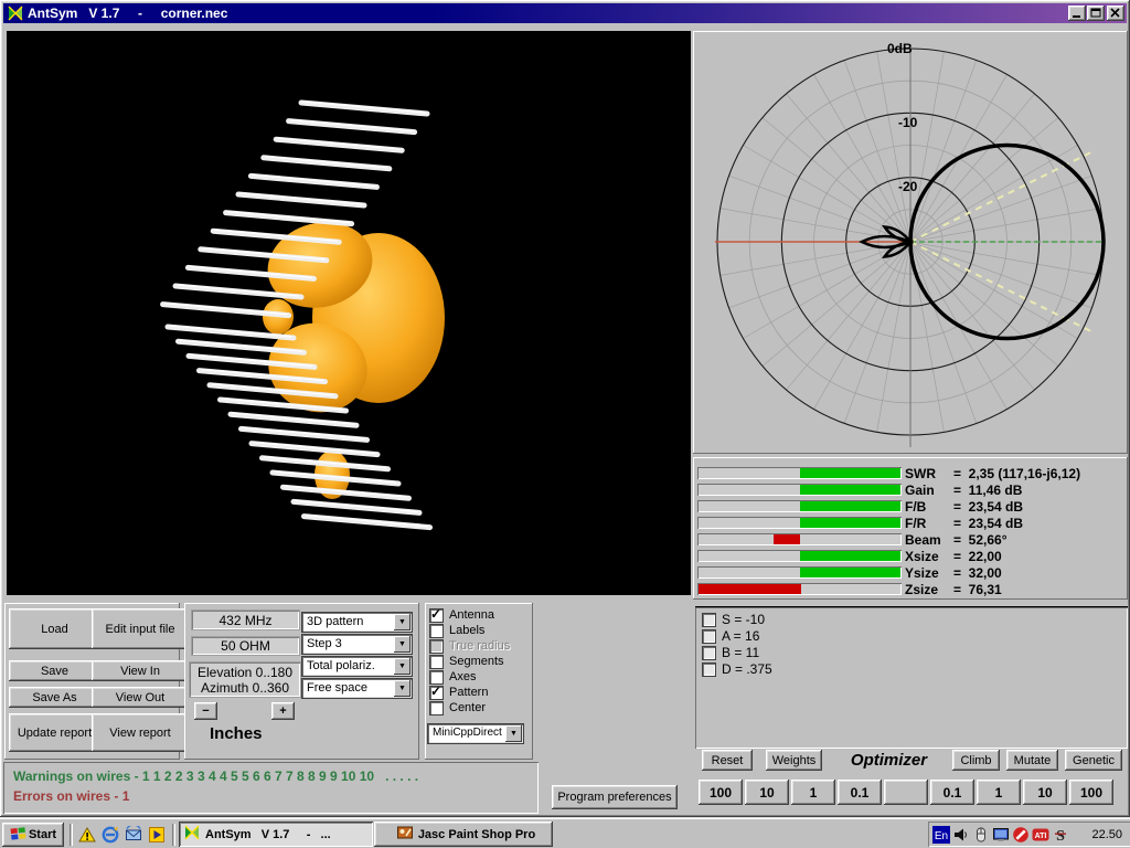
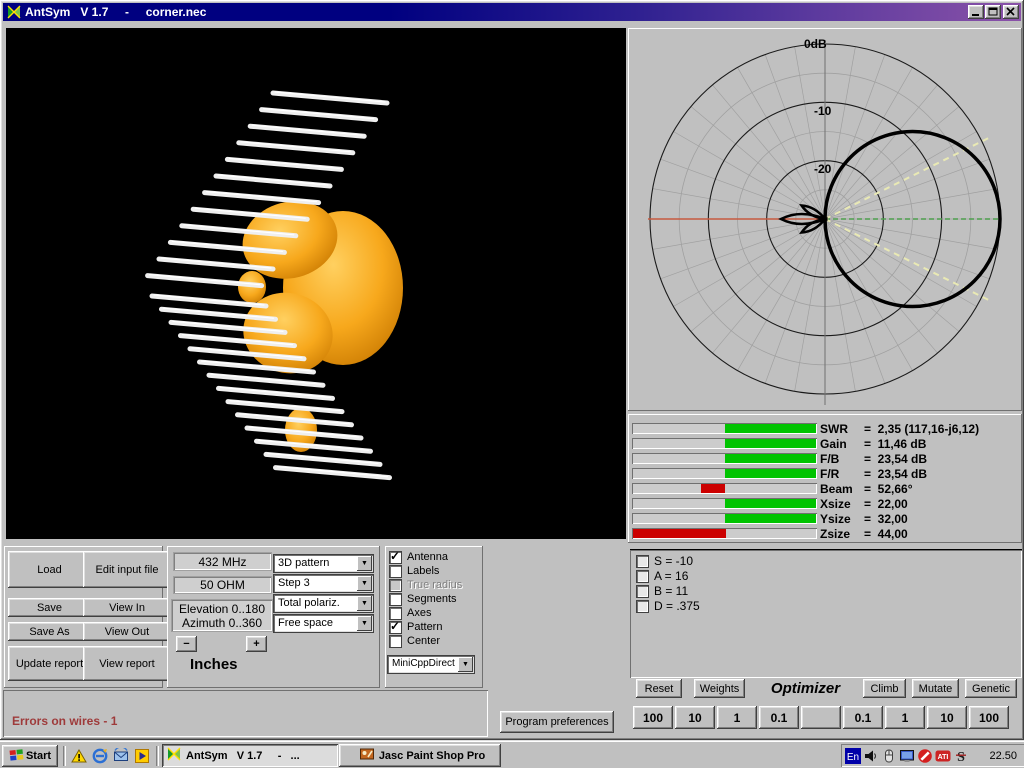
  AntSym V 1.7 - corner.nec
  0dB
  -10
  -20
  SWR
  = 2,35 (117,16-j6,12)
  Gain
  = 11,46 dB
  F/B
  = 23,54 dB
  F/R
  = 23,54 dB
  Beam
  = 52,66°
  Xsize
  = 22,00
  Ysize
  = 32,00
  Zsize
- = 76,31
+ = 44,00
  S = -10
  A = 16
  B = 11
  D = .375
  Reset
  Weights
  Optimizer
  Climb
  Mutate
  Genetic
  100
  10
  1
  0.1
  0.1
  1
  10
  100
  Load
  Edit input file
  Save
  View In
  Save As
  View Out
  Update report
  View report
  432 MHz
  50 OHM
  Elevation 0..180
  Azimuth 0..360
  −
  +
  Inches
  3D pattern
  Step 3
  Total polariz.
  Free space
  ✓
  Antenna
  Labels
  True radius
  Segments
  Axes
  ✓
  Pattern
  Center
  MiniCppDirect
- Warnings on wires - 1 1 2 2 3 3 4 4 5 5 6 6 7 7 8 8 9 9 10 10 . . . . .
  Errors on wires - 1
  Program preferences
  Start
  AntSym V 1.7 - ...
  Jasc Paint Shop Pro
  En
  S
  22.50
